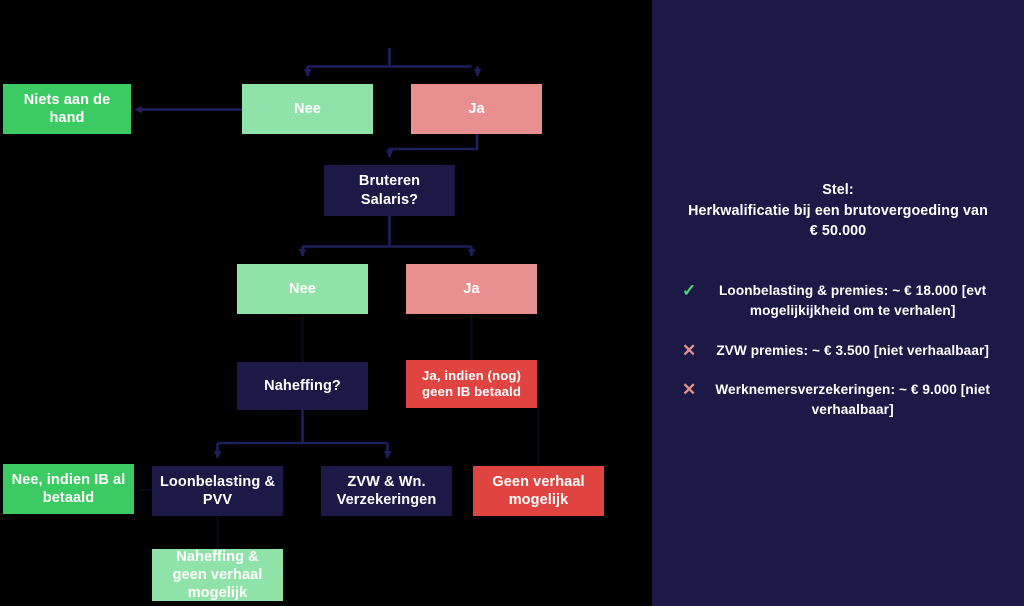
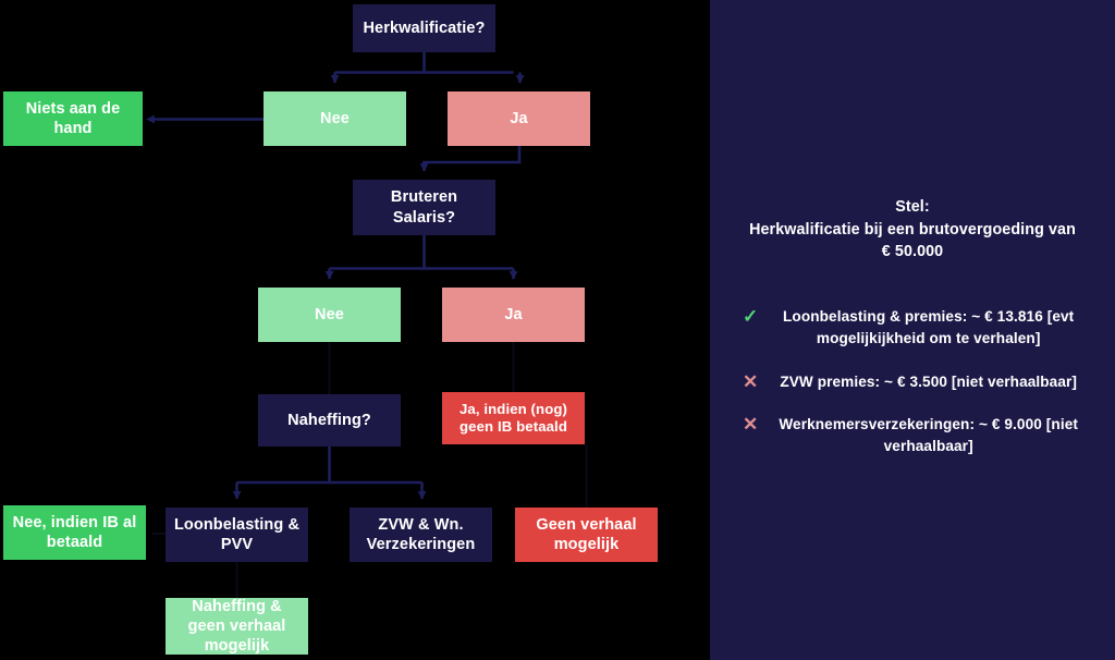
+ Herkwalificatie?
  Nee
  Ja
  Niets aan de hand
  Bruteren Salaris?
  Nee
  Ja
  Naheffing?
  Ja, indien (nog) geen IB betaald
  Nee, indien IB al betaald
  Loonbelasting & PVV
  ZVW & Wn. Verzekeringen
  Geen verhaal mogelijk
  Naheffing & geen verhaal mogelijk
  Stel:
  Herkwalificatie bij een brutovergoeding van
  € 50.000
  ✓
- Loonbelasting & premies: ~ € 18.000 [evt mogelijkijkheid om te verhalen]
+ Loonbelasting & premies: ~ € 13.816 [evt mogelijkijkheid om te verhalen]
  ✕
  ZVW premies: ~ € 3.500 [niet verhaalbaar]
  ✕
  Werknemersverzekeringen: ~ € 9.000 [niet verhaalbaar]
